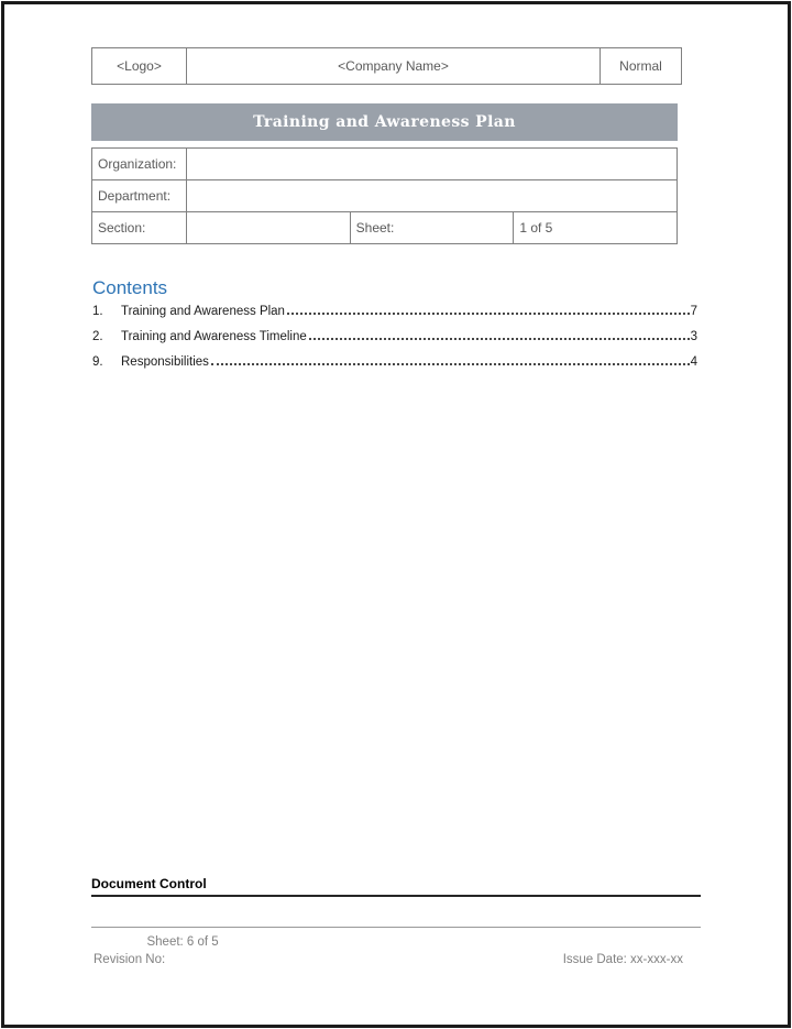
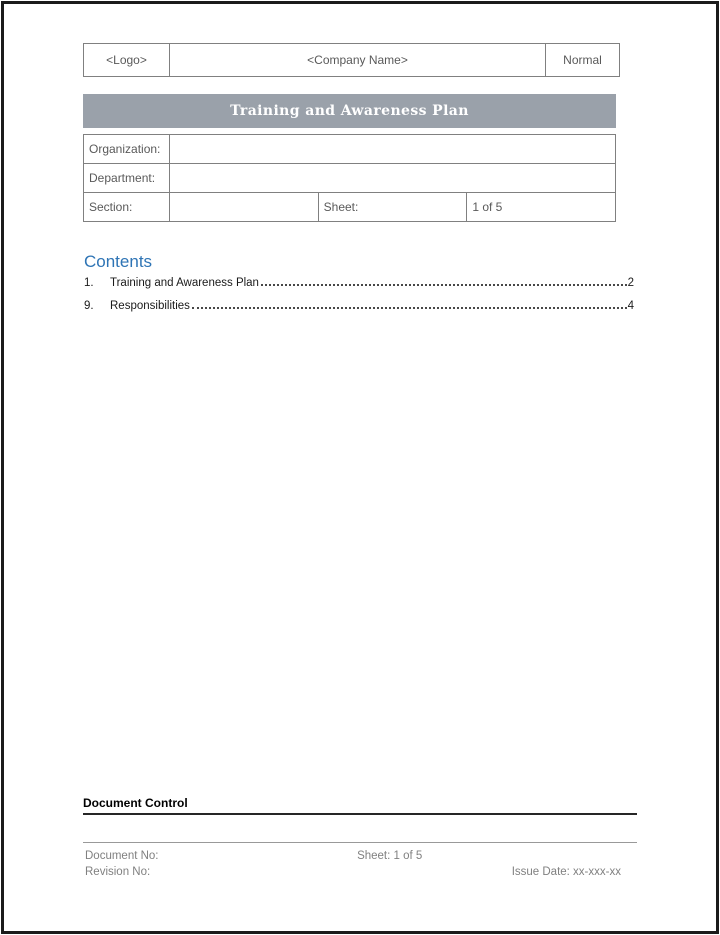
  <Logo>	<Company Name>	Normal
  Training and Awareness Plan
  Organization:
  Department:
  Section:		Sheet:	1 of 5
  Contents
  1.
  Training and Awareness Plan
- 7
+ 2
- 2.
- Training and Awareness Timeline
- 3
  9.
  Responsibilities
  4
  Document Control
+ Document No:
- Sheet: 6 of 5
+ Sheet: 1 of 5
  Revision No:
  Issue Date: xx-xxx-xx
